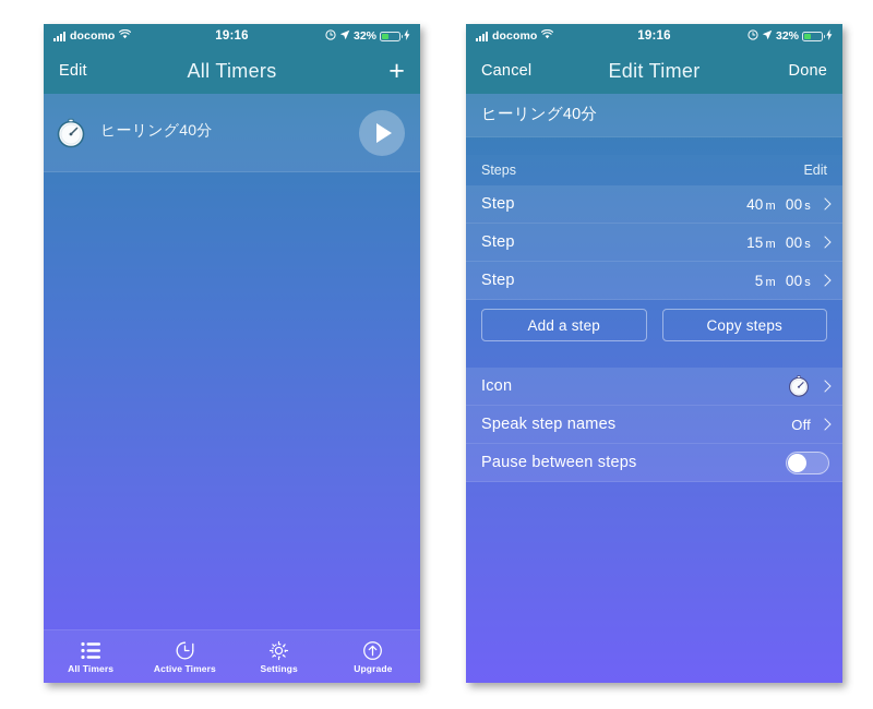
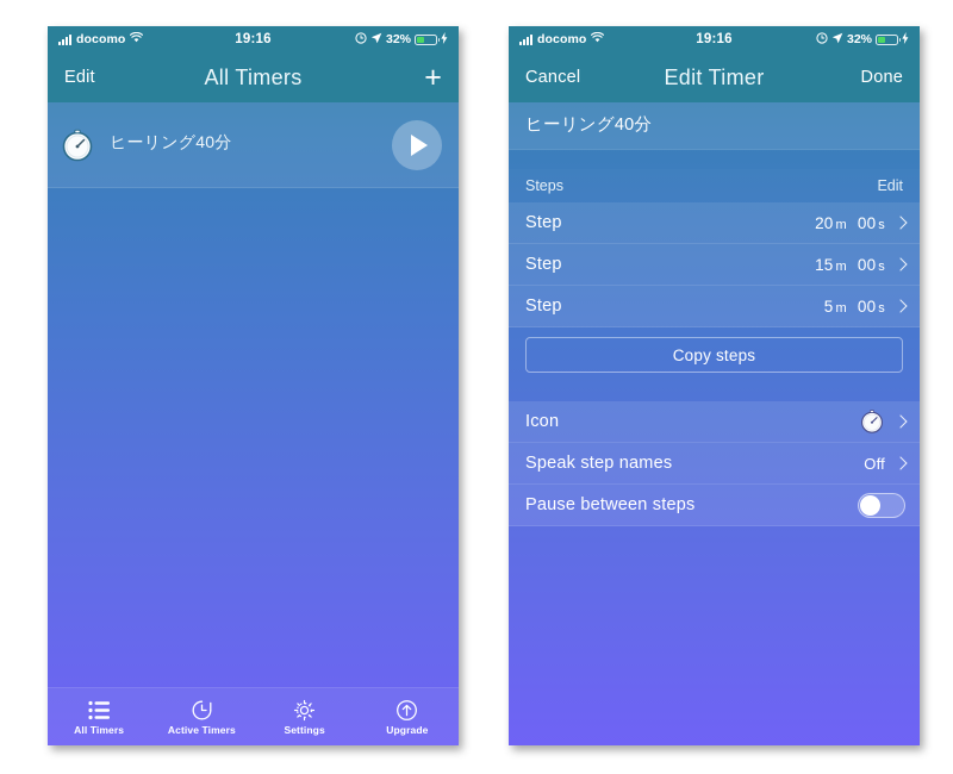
  docomo
  19:16
  32%
  Edit
  All Timers
  +
  ヒーリング40分
  All Timers
  Active Timers
  Settings
  Upgrade
  docomo
  19:16
  32%
  Cancel
  Edit Timer
  Done
  ヒーリング40分
  Steps
  Edit
  Step
- 40
+ 20
  m
  00
  s
  Step
  15
  m
  00
  s
  Step
  5
  m
  00
  s
- Add a step
  Copy steps
  Icon
  Speak step names
  Off
  Pause between steps
